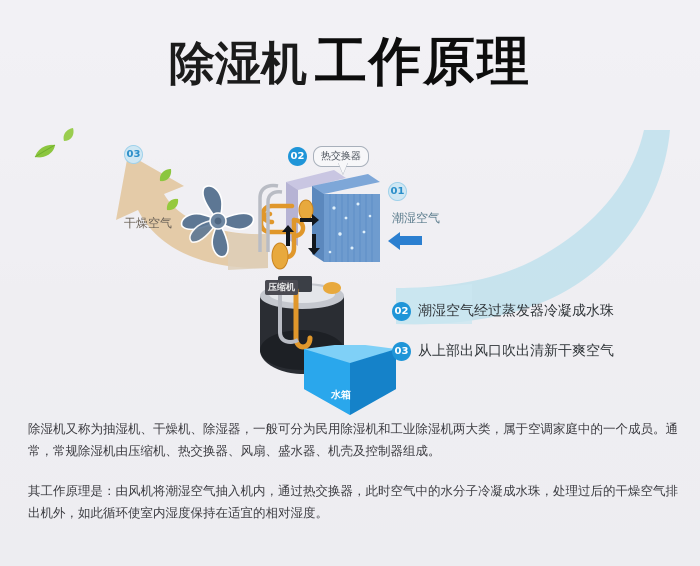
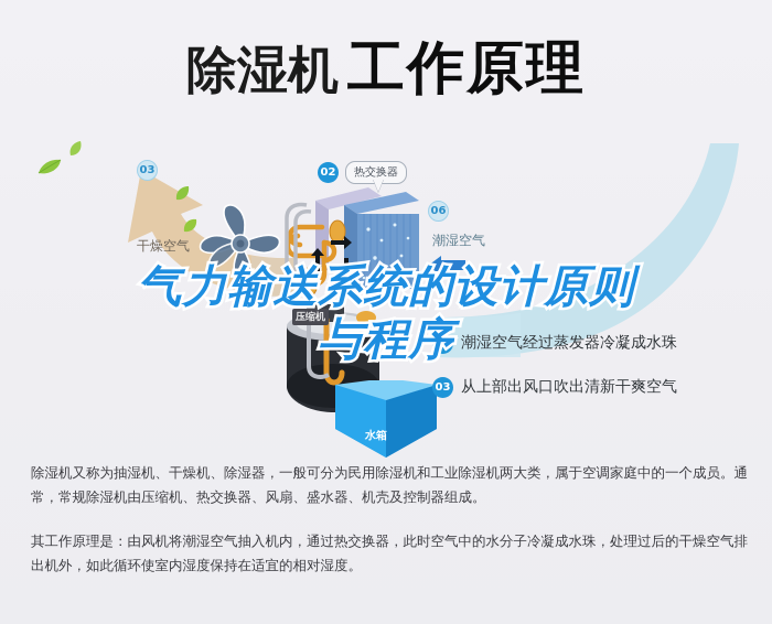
  除湿机 工作原理
  干燥空气
  潮湿空气
- 01
+ 06
  02
  03
  热交换器
  压缩机
  水箱
  02
  潮湿空气经过蒸发器冷凝成水珠
  03
  从上部出风口吹出清新干爽空气
+ 气力输送系统的设计原则
+ 与程序
  除湿机又称为抽湿机、干燥机、除湿器，一般可分为民用除湿机和工业除湿机两大类，属于空调家庭中的一个成员。通常，常规除湿机由压缩机、热交换器、风扇、盛水器、机壳及控制器组成。
  其工作原理是：由风机将潮湿空气抽入机内，通过热交换器，此时空气中的水分子冷凝成水珠，处理过后的干燥空气排出机外，如此循环使室内湿度保持在适宜的相对湿度。
